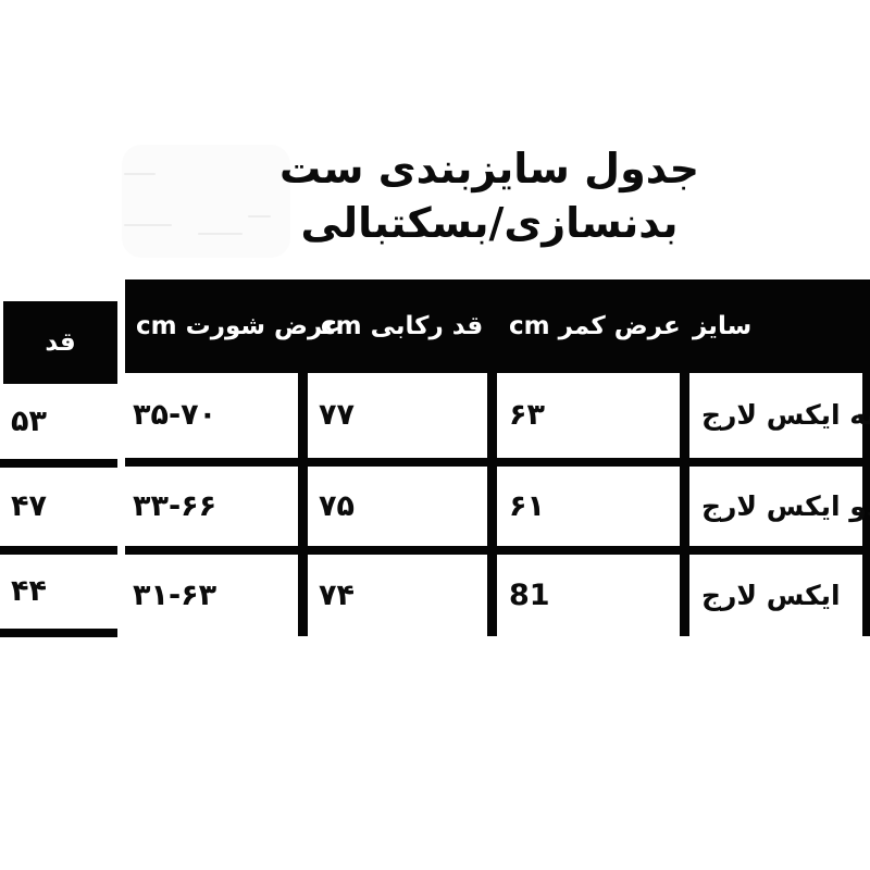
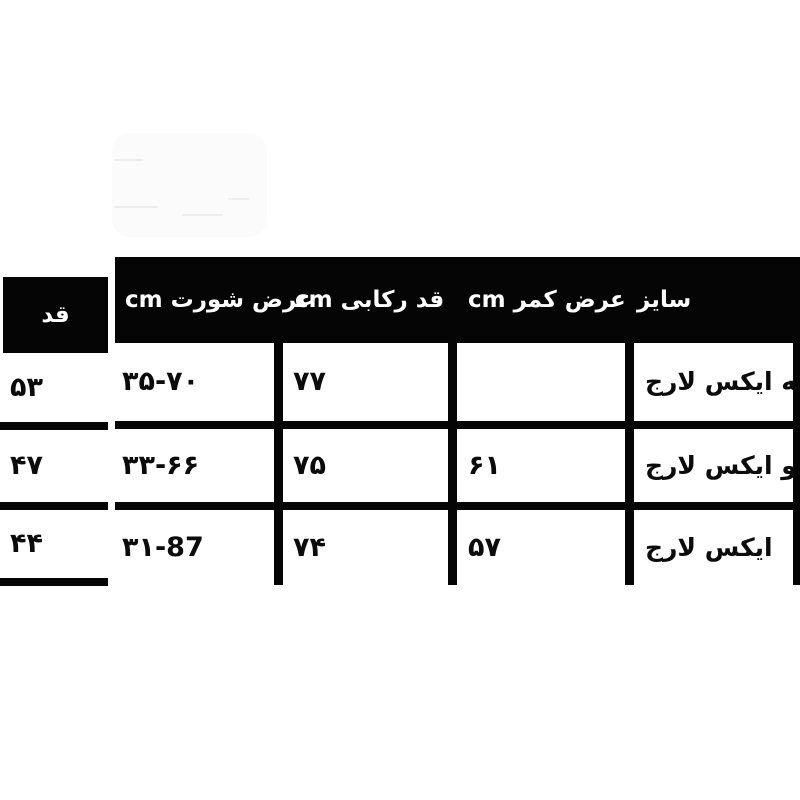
- جدول سایزبندی ست
- بدنسازی/بسکتبالی
  عرض شورت cm
  قد رکابی cm
  عرض کمر cm
  سایز
  ه ایکس لارج
- ۶۳
  ۷۷
  ۳۵-۷۰
  ۵۳
  و ایکس لارج
  ۶۱
  ۷۵
  ۳۳-۶۶
  ۴۷
  ایکس لارج
- 81
+ ۵۷
  ۷۴
- ۳۱-۶۳
+ ۳۱-87
  ۴۴
